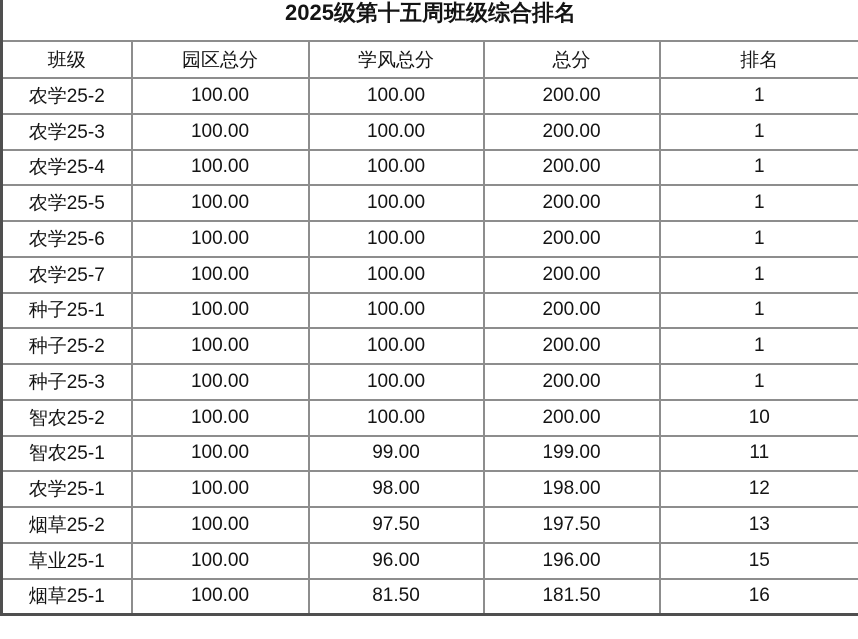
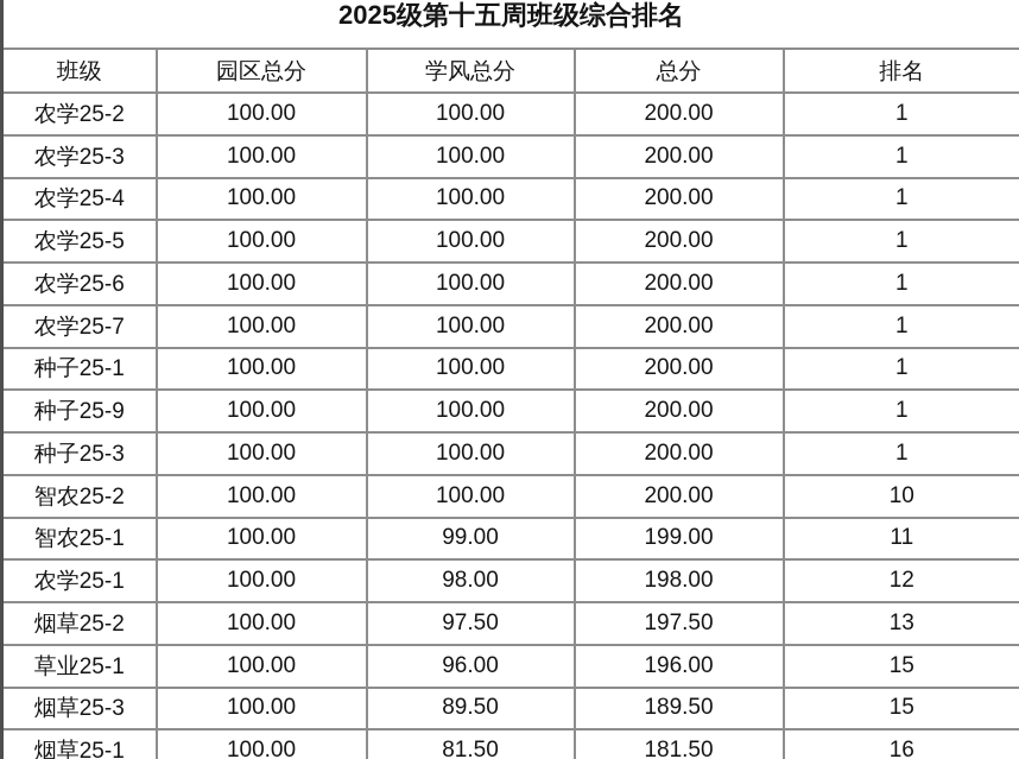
  2025级第十五周班级综合排名
  班级	园区总分	学风总分	总分	排名
  农学25-2	100.00	100.00	200.00	1
  农学25-3	100.00	100.00	200.00	1
  农学25-4	100.00	100.00	200.00	1
  农学25-5	100.00	100.00	200.00	1
  农学25-6	100.00	100.00	200.00	1
  农学25-7	100.00	100.00	200.00	1
  种子25-1	100.00	100.00	200.00	1
- 种子25-2	100.00	100.00	200.00	1
+ 种子25-9	100.00	100.00	200.00	1
  种子25-3	100.00	100.00	200.00	1
  智农25-2	100.00	100.00	200.00	10
  智农25-1	100.00	99.00	199.00	11
  农学25-1	100.00	98.00	198.00	12
  烟草25-2	100.00	97.50	197.50	13
  草业25-1	100.00	96.00	196.00	15
+ 烟草25-3	100.00	89.50	189.50	15
  烟草25-1	100.00	81.50	181.50	16
